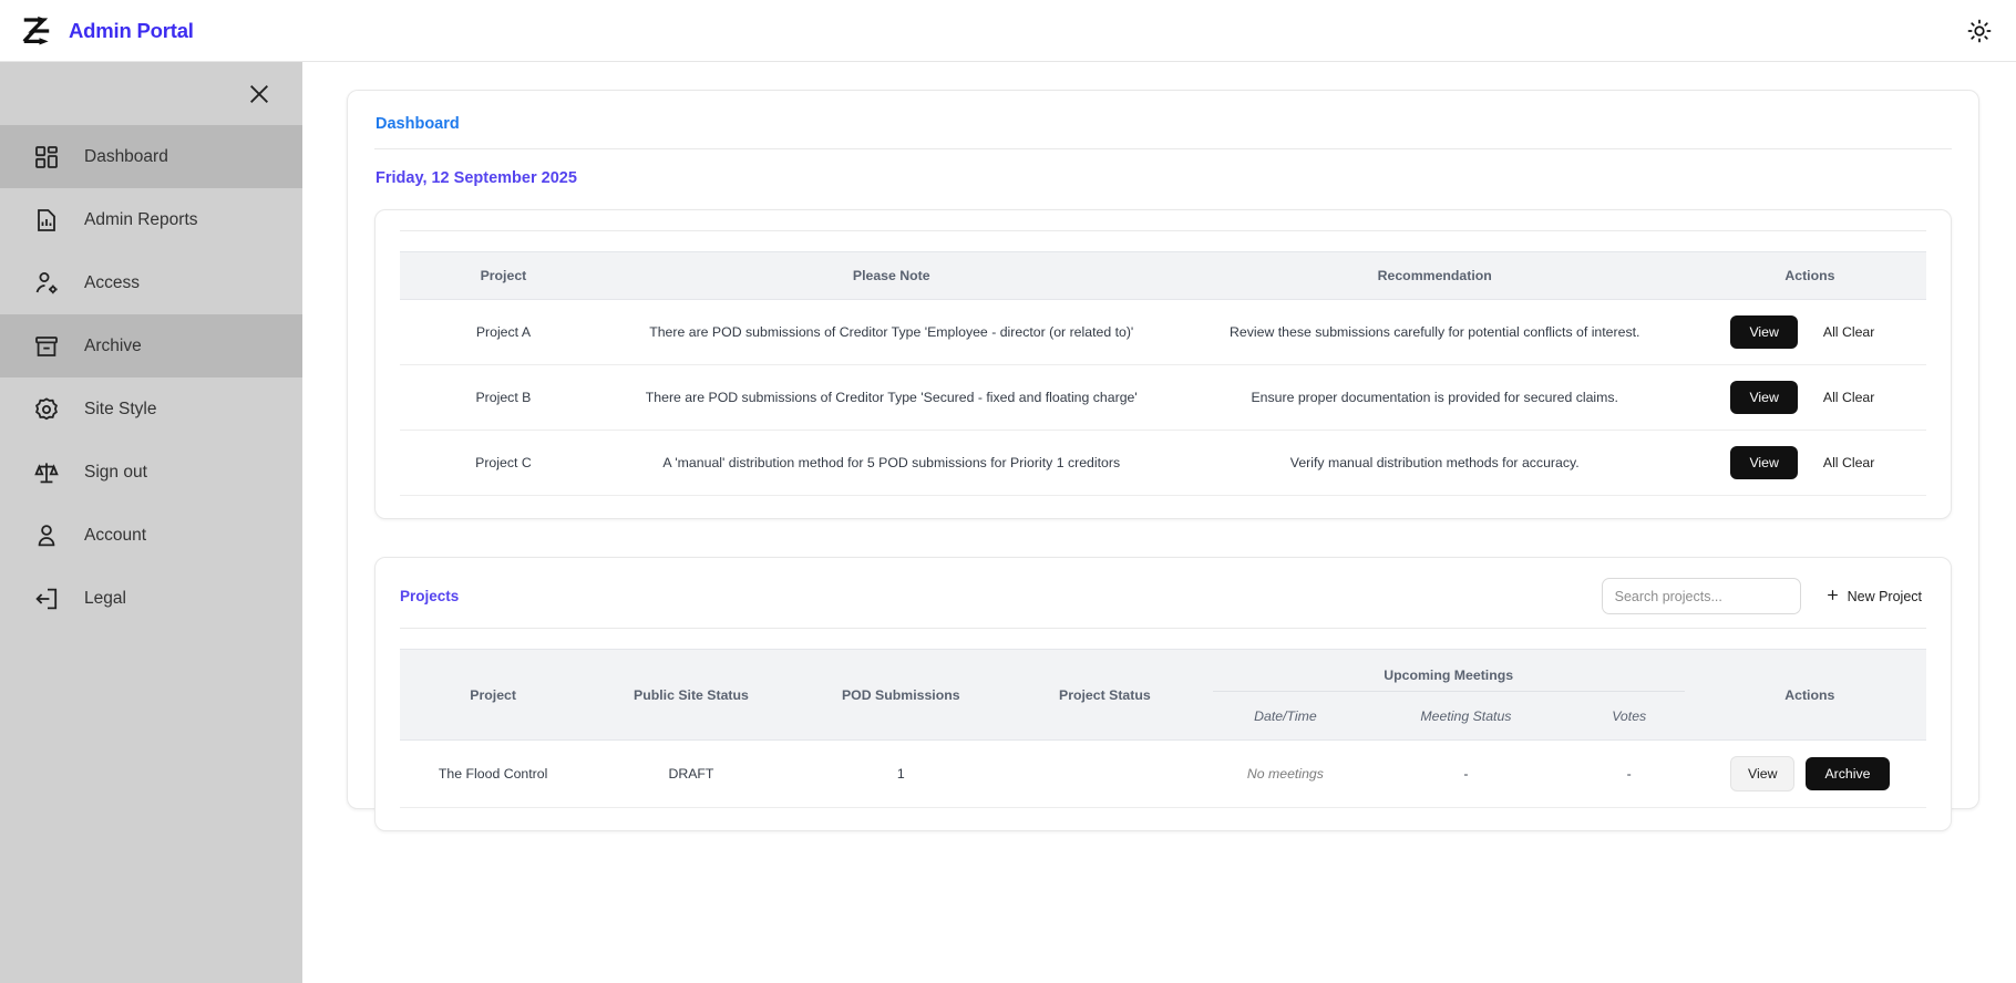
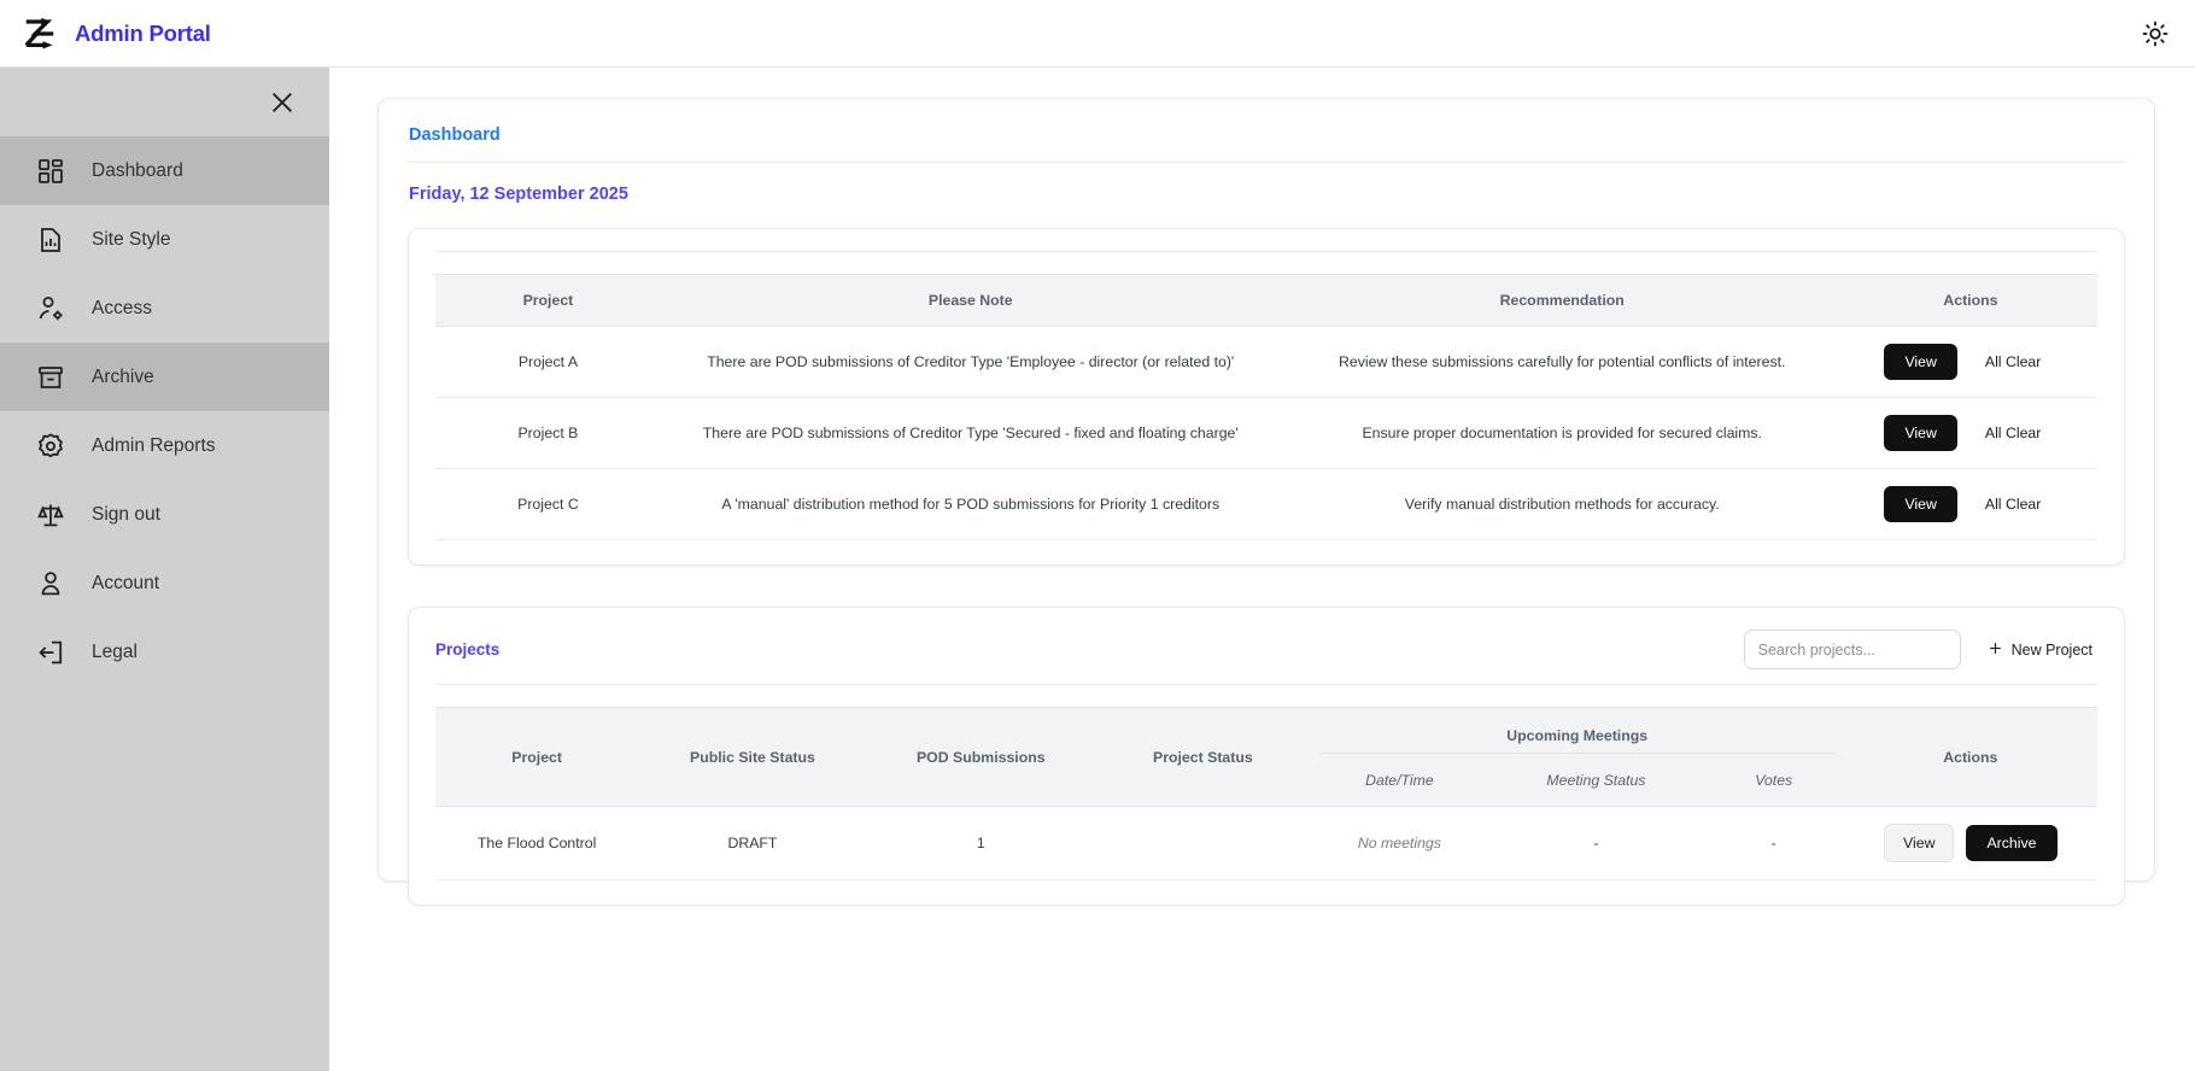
  Admin Portal
  Dashboard
- Admin Reports
+ Site Style
  Access
  Archive
- Site Style
+ Admin Reports
  Sign out
  Account
  Legal
  Dashboard
  Friday, 12 September 2025
  Project	Please Note	Recommendation	Actions
  Project A	There are POD submissions of Creditor Type 'Employee - director (or related to)'	Review these submissions carefully for potential conflicts of interest.	View All Clear
  Project B	There are POD submissions of Creditor Type 'Secured - fixed and floating charge'	Ensure proper documentation is provided for secured claims.	View All Clear
  Project C	A 'manual' distribution method for 5 POD submissions for Priority 1 creditors	Verify manual distribution methods for accuracy.	View All Clear
  Projects
  Search projects...
  New Project
  Project	Public Site Status	POD Submissions	Project Status	Upcoming Meetings	Actions
  Date/Time	Meeting Status	Votes
  The Flood Control	DRAFT	1		No meetings	-	-	View Archive
